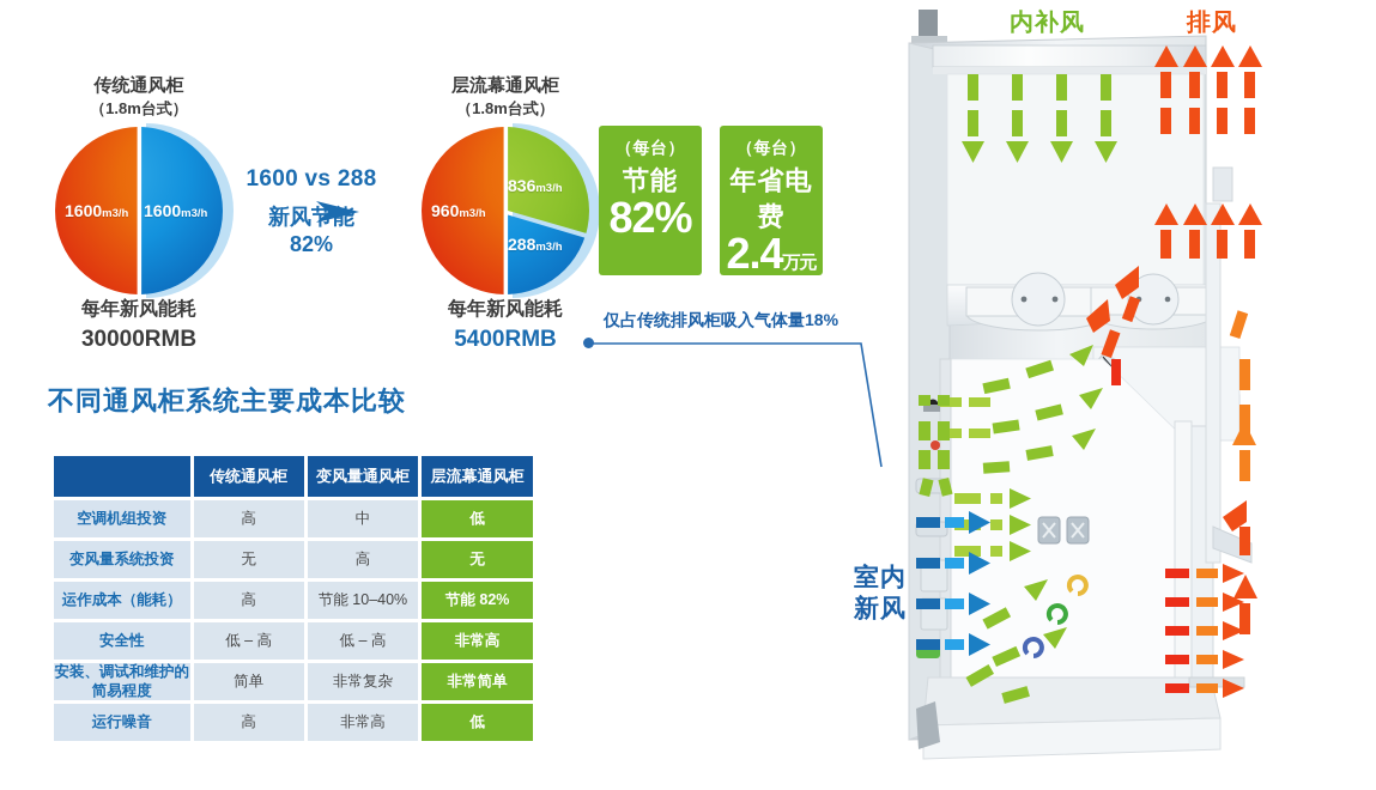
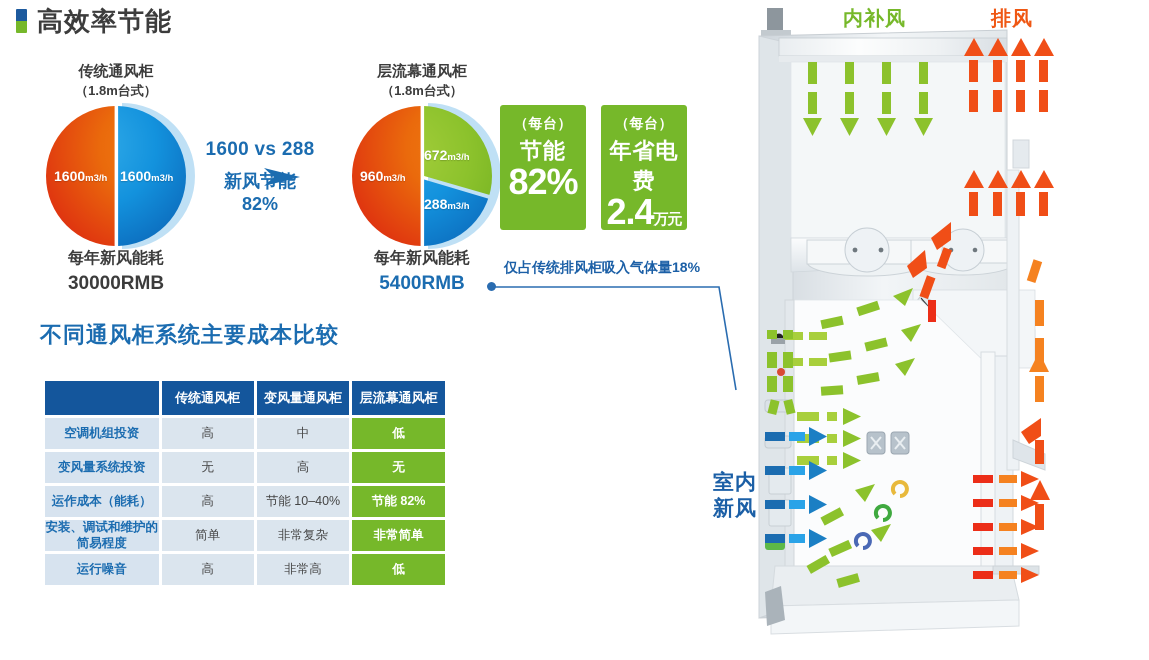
+ 高效率节能
  传统通风柜
  （1.8m台式）
  1600m3/h
  1600m3/h
  每年新风能耗
  30000RMB
  1600 vs 288
  新风节能
  82%
  层流幕通风柜
  （1.8m台式）
  960m3/h
- 836m3/h
+ 672m3/h
  288m3/h
  每年新风能耗
  5400RMB
  （每台）
  节能
  82%
  （每台）
  年省电费
  2.4万元
  仅占传统排风柜吸入气体量18%
  不同通风柜系统主要成本比较
  	传统通风柜	变风量通风柜	层流幕通风柜
  空调机组投资	高	中	低
  变风量系统投资	无	高	无
  运作成本（能耗）	高	节能 10–40%	节能 82%
- 安全性	低 – 高	低 – 高	非常高
  安装、调试和维护的简易程度	简单	非常复杂	非常简单
  运行噪音	高	非常高	低
  内补风
  排风
  室内
  新风
